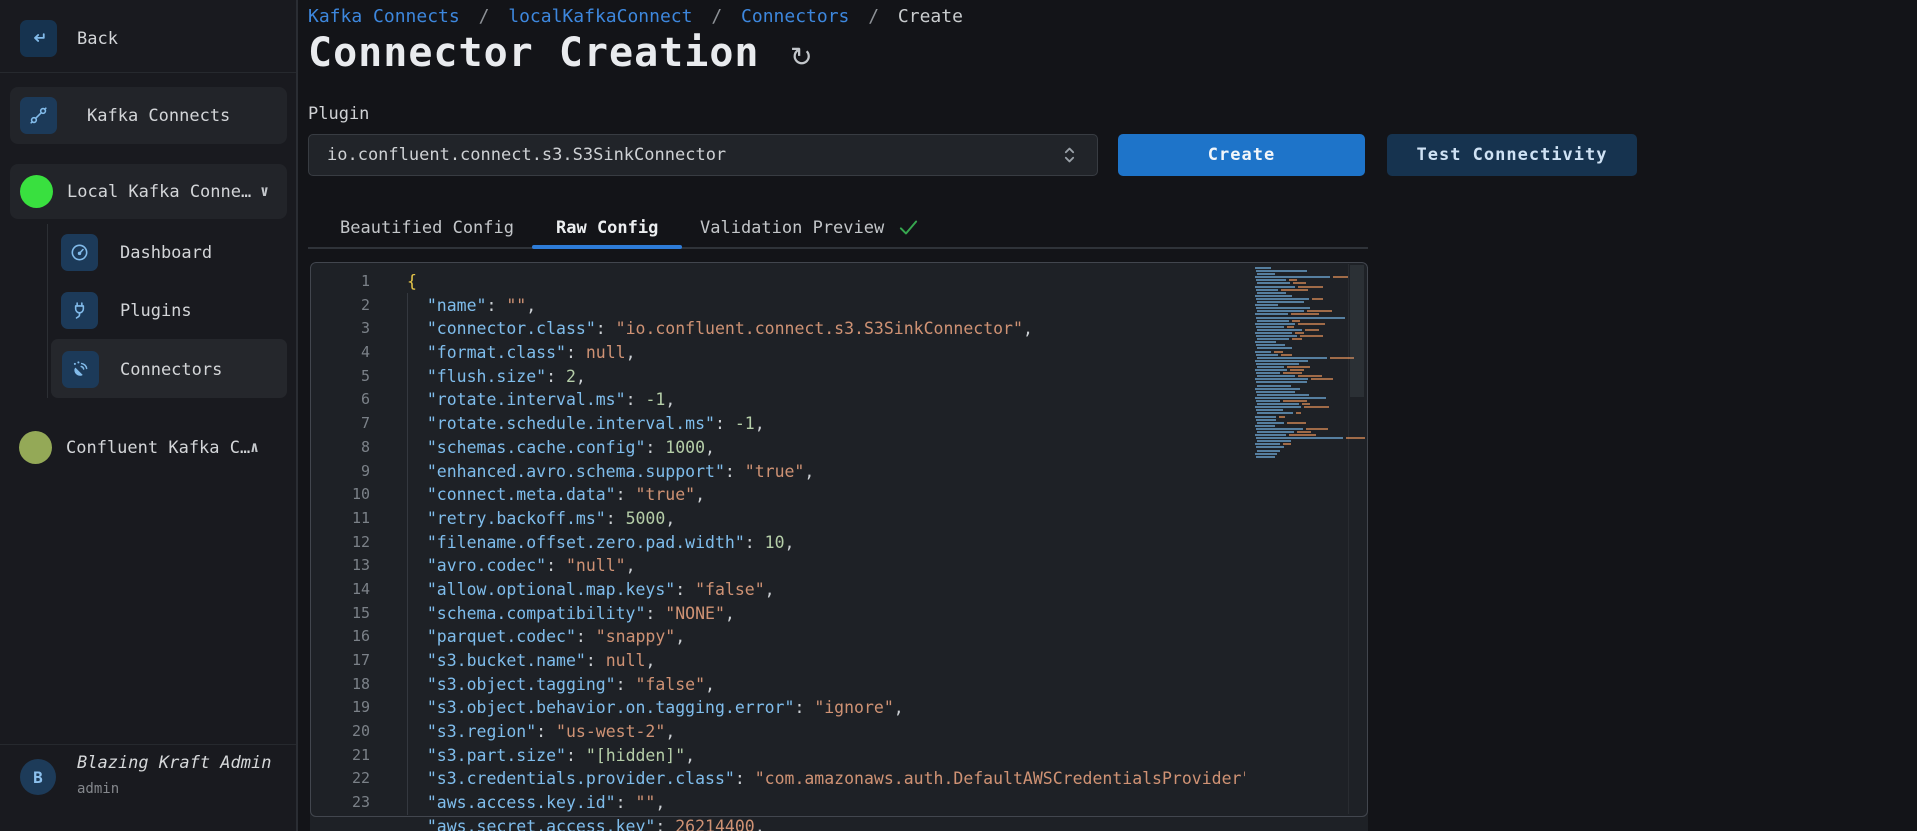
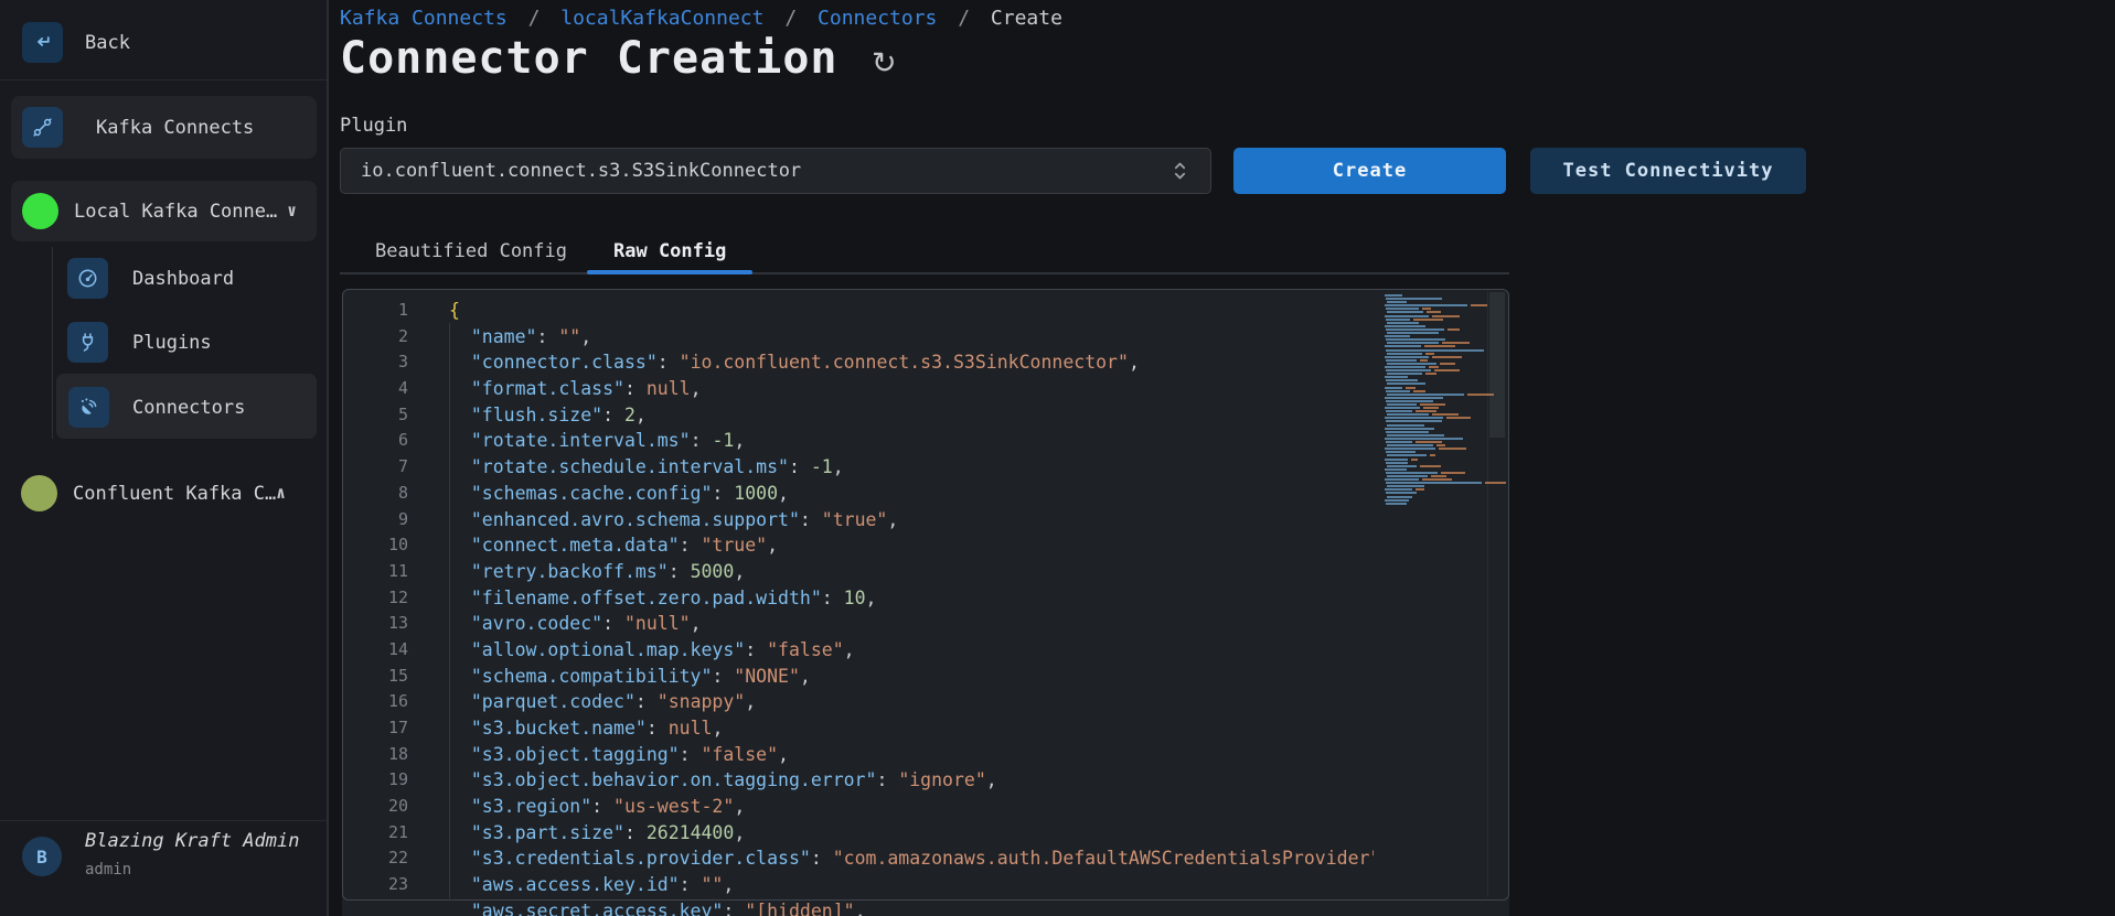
  Back
  Kafka Connects
  Local Kafka Conne…
  ∨
  Dashboard
  Plugins
  Connectors
  Confluent Kafka C…
  ∧
  B
  Blazing Kraft Admin
  admin
  Kafka Connects / localKafkaConnect / Connectors / Create
  Connector Creation
  ↻
  Plugin
  io.confluent.connect.s3.S3SinkConnector
  Create
  Test Connectivity
  Beautified Config
  Raw Config
- Validation Preview
  1
  {
  2
  "name": "",
  3
  "connector.class": "io.confluent.connect.s3.S3SinkConnector",
  4
  "format.class": null,
  5
  "flush.size": 2,
  6
  "rotate.interval.ms": -1,
  7
  "rotate.schedule.interval.ms": -1,
  8
  "schemas.cache.config": 1000,
  9
  "enhanced.avro.schema.support": "true",
  10
  "connect.meta.data": "true",
  11
  "retry.backoff.ms": 5000,
  12
  "filename.offset.zero.pad.width": 10,
  13
  "avro.codec": "null",
  14
  "allow.optional.map.keys": "false",
  15
  "schema.compatibility": "NONE",
  16
  "parquet.codec": "snappy",
  17
  "s3.bucket.name": null,
  18
  "s3.object.tagging": "false",
  19
  "s3.object.behavior.on.tagging.error": "ignore",
  20
  "s3.region": "us-west-2",
  21
- "s3.part.size": "[hidden]",
+ "s3.part.size": 26214400,
  22
  "s3.credentials.provider.class": "com.amazonaws.auth.DefaultAWSCredentialsProvider
  23
  "aws.access.key.id": "",
- "aws.secret.access.key": 26214400,
+ "aws.secret.access.key": "[hidden]",
